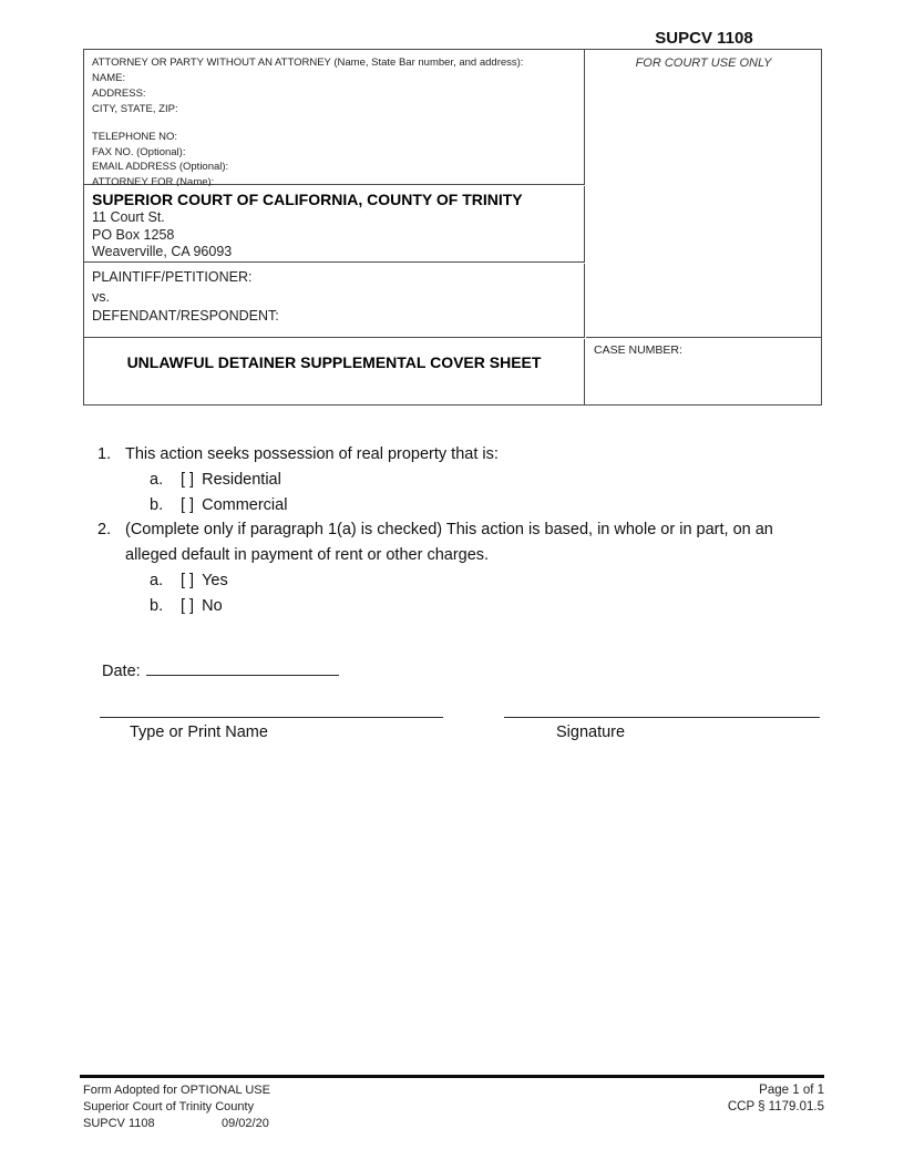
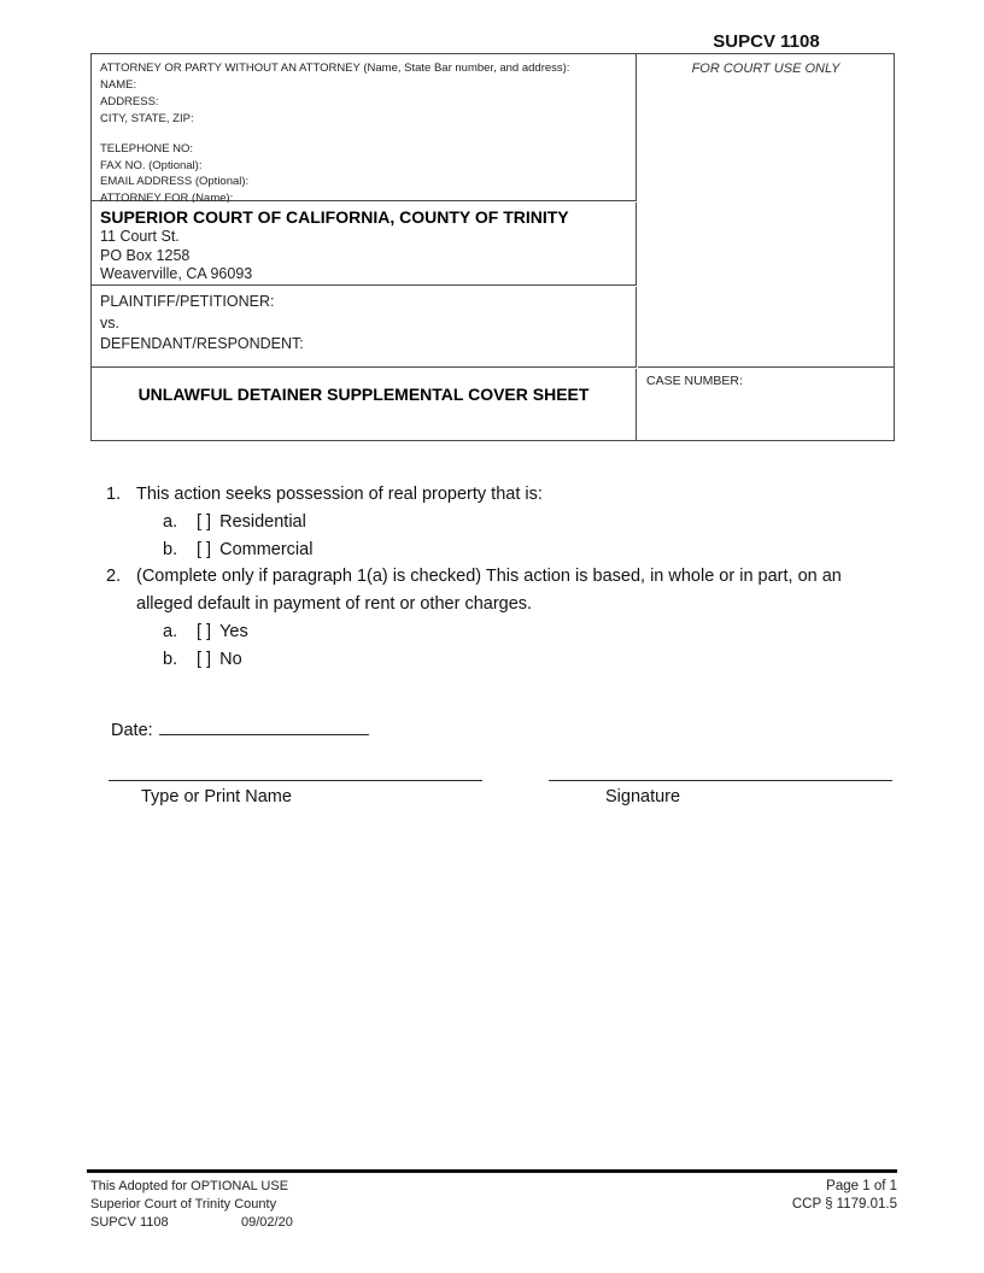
  SUPCV 1108
  ATTORNEY OR PARTY WITHOUT AN ATTORNEY (Name, State Bar number, and address):
  NAME:
  ADDRESS:
  CITY, STATE, ZIP:
  TELEPHONE NO:
  FAX NO. (Optional):
  EMAIL ADDRESS (Optional):
  ATTORNEY FOR (Name):
  SUPERIOR COURT OF CALIFORNIA, COUNTY OF TRINITY
  11 Court St.
  PO Box 1258
  Weaverville, CA 96093
  PLAINTIFF/PETITIONER:
  vs.
  DEFENDANT/RESPONDENT:
  UNLAWFUL DETAINER SUPPLEMENTAL COVER SHEET
  FOR COURT USE ONLY
  CASE NUMBER:
  1.
  This action seeks possession of real property that is:
  a.
  [ ]
  Residential
  b.
  [ ]
  Commercial
  2.
  (Complete only if paragraph 1(a) is checked) This action is based, in whole or in part, on an
  alleged default in payment of rent or other charges.
  a.
  [ ]
  Yes
  b.
  [ ]
  No
  Date:
  Type or Print Name
  Signature
- Form Adopted for OPTIONAL USE
+ This Adopted for OPTIONAL USE
  Superior Court of Trinity County
  SUPCV 1108 09/02/20
  Page 1 of 1
  CCP § 1179.01.5
